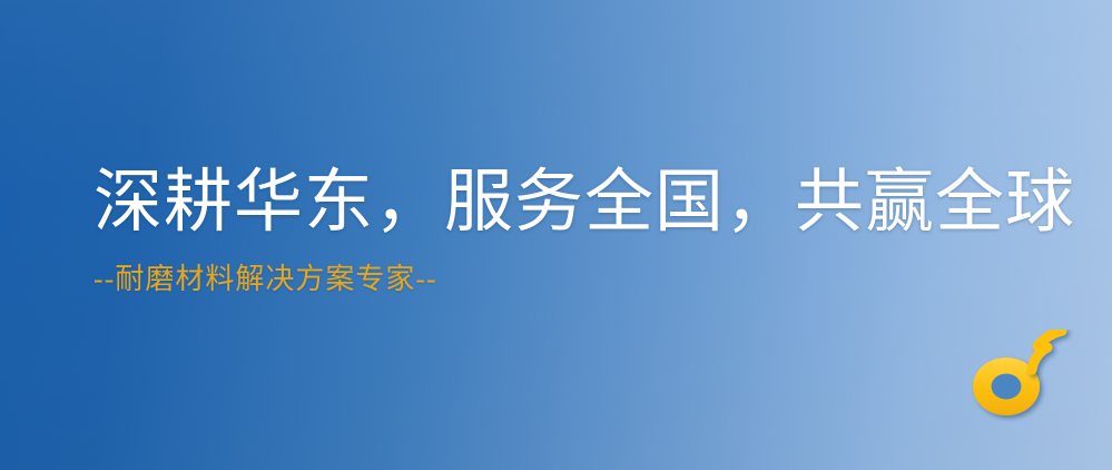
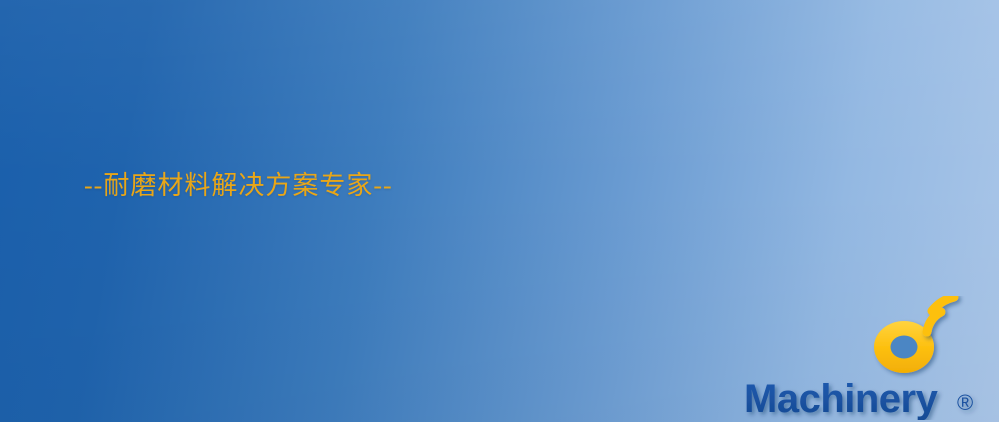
- 深耕华东，服务全国，共赢全球
  --耐磨材料解决方案专家--
+ Machinery
+ ®
